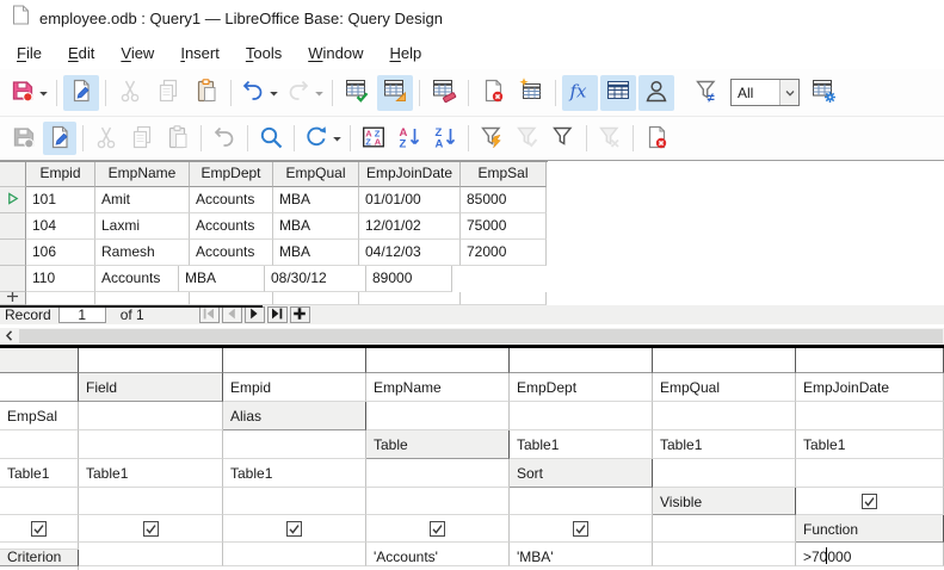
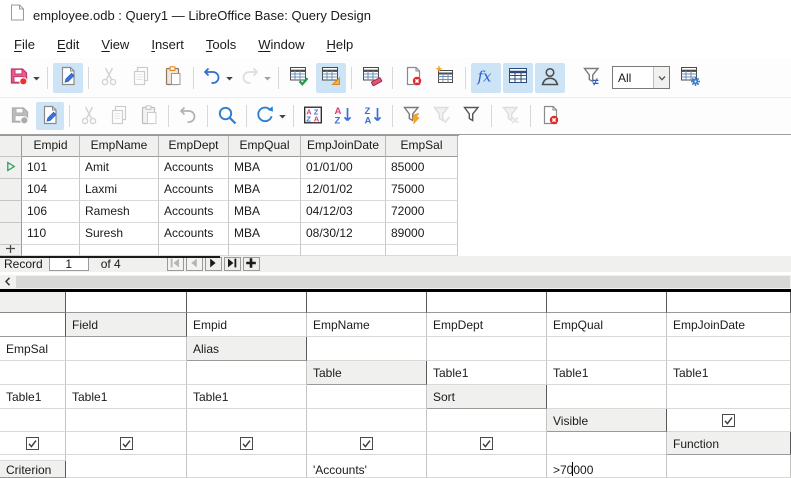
  employee.odb : Query1 — LibreOffice Base: Query Design
  File
  Edit
  View
  Insert
  Tools
  Window
  Help
  fx
  ≠
  All
  A
  Z
  Z
  A
  A
  Z
  Z
  A
  Empid
  EmpName
  EmpDept
  EmpQual
  EmpJoinDate
  EmpSal
  101
  Amit
  Accounts
  MBA
  01/01/00
  85000
  104
  Laxmi
  Accounts
  MBA
  12/01/02
  75000
  106
  Ramesh
  Accounts
  MBA
  04/12/03
  72000
  110
+ Suresh
  Accounts
  MBA
  08/30/12
  89000
  Record
  1
- of 1
+ of 4
  Field
  Empid
  EmpName
  EmpDept
  EmpQual
  EmpJoinDate
  EmpSal
  Alias
  Table
  Table1
  Table1
  Table1
  Table1
  Table1
  Table1
  Sort
  Visible
  Function
  Criterion
  'Accounts'
- 'MBA'
  >70000
